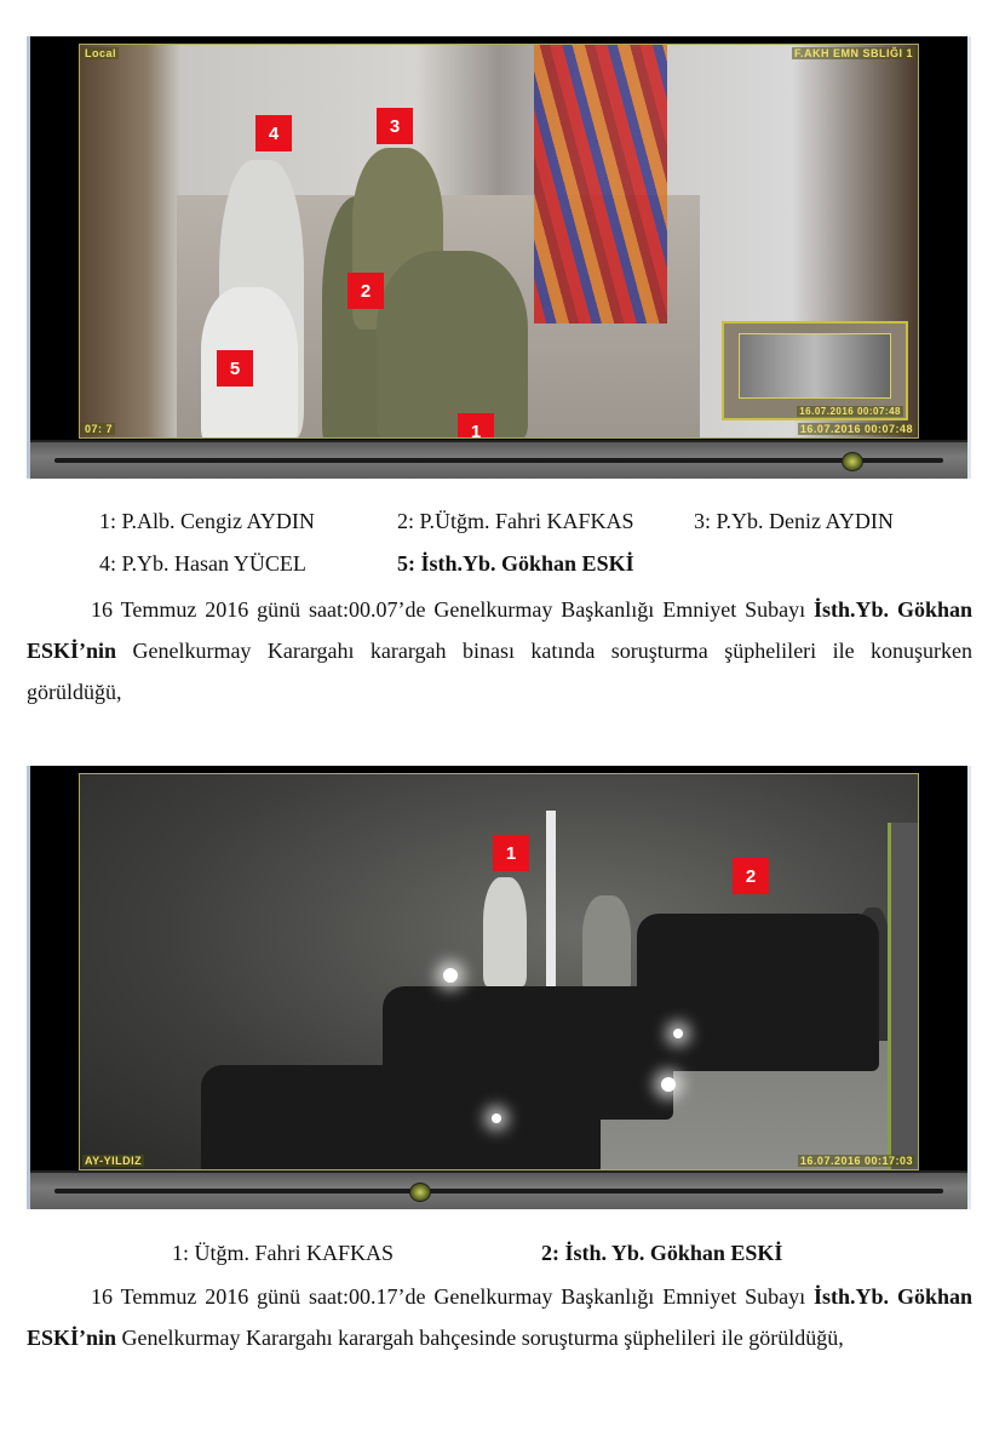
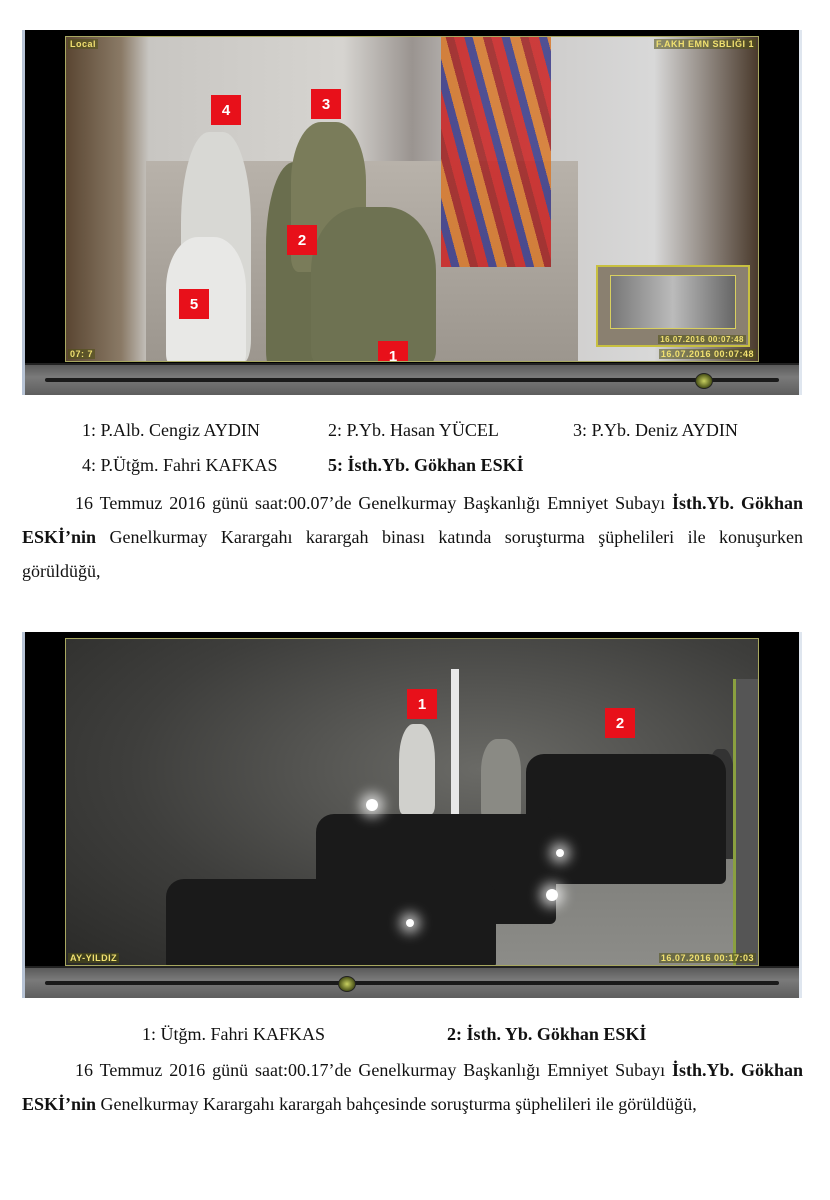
  16.07.2016 00:07:48
  Local
  F.AKH EMN SBLIĞI 1
  07: 7
  16.07.2016 00:07:48
  4
  3
  2
  5
  1
  1: P.Alb. Cengiz AYDIN
- 2: P.Ütğm. Fahri KAFKAS
+ 2: P.Yb. Hasan YÜCEL
  3: P.Yb. Deniz AYDIN
- 4: P.Yb. Hasan YÜCEL
+ 4: P.Ütğm. Fahri KAFKAS
  5: İsth.Yb. Gökhan ESKİ
  16 Temmuz 2016 günü saat:00.07’de Genelkurmay Başkanlığı Emniyet Subayı İsth.Yb. Gökhan ESKİ’nin Genelkurmay Karargahı karargah binası katında soruşturma şüphelileri ile konuşurken görüldüğü,
  AY-YILDIZ
  16.07.2016 00:17:03
  1
  2
  1: Ütğm. Fahri KAFKAS
  2: İsth. Yb. Gökhan ESKİ
  16 Temmuz 2016 günü saat:00.17’de Genelkurmay Başkanlığı Emniyet Subayı İsth.Yb. Gökhan ESKİ’nin Genelkurmay Karargahı karargah bahçesinde soruşturma şüphelileri ile görüldüğü,
